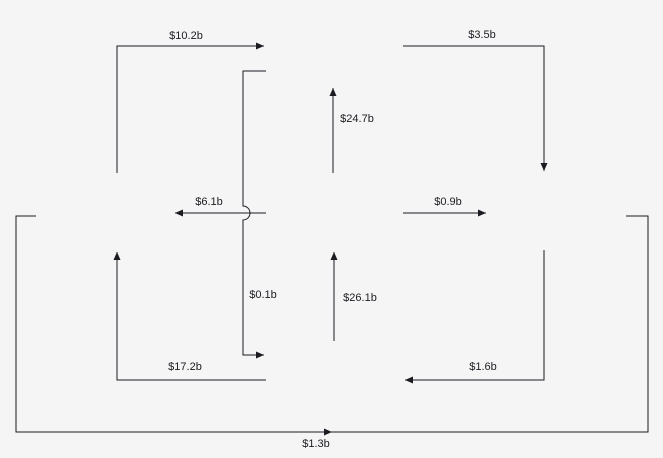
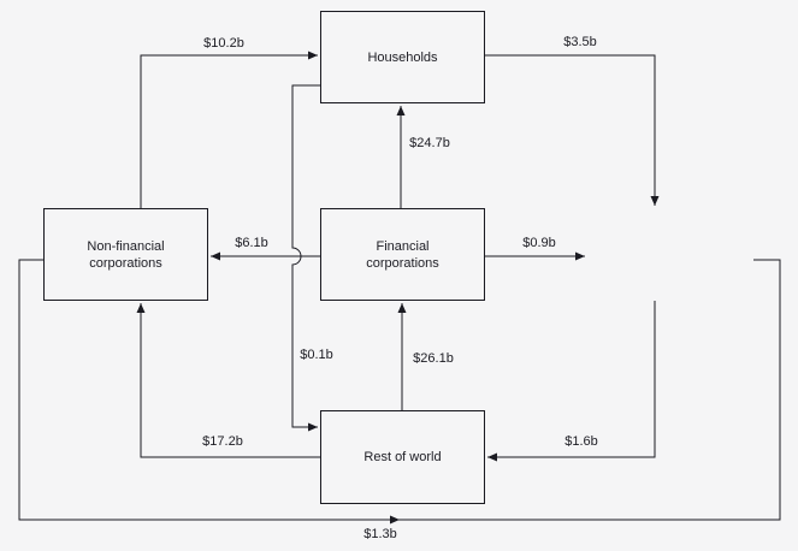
+ Households
+ Non-financial corporations
+ Financial corporations
+ Rest of world
  $10.2b
  $3.5b
  $24.7b
  $6.1b
  $0.9b
  $0.1b
  $26.1b
  $17.2b
  $1.6b
  $1.3b
